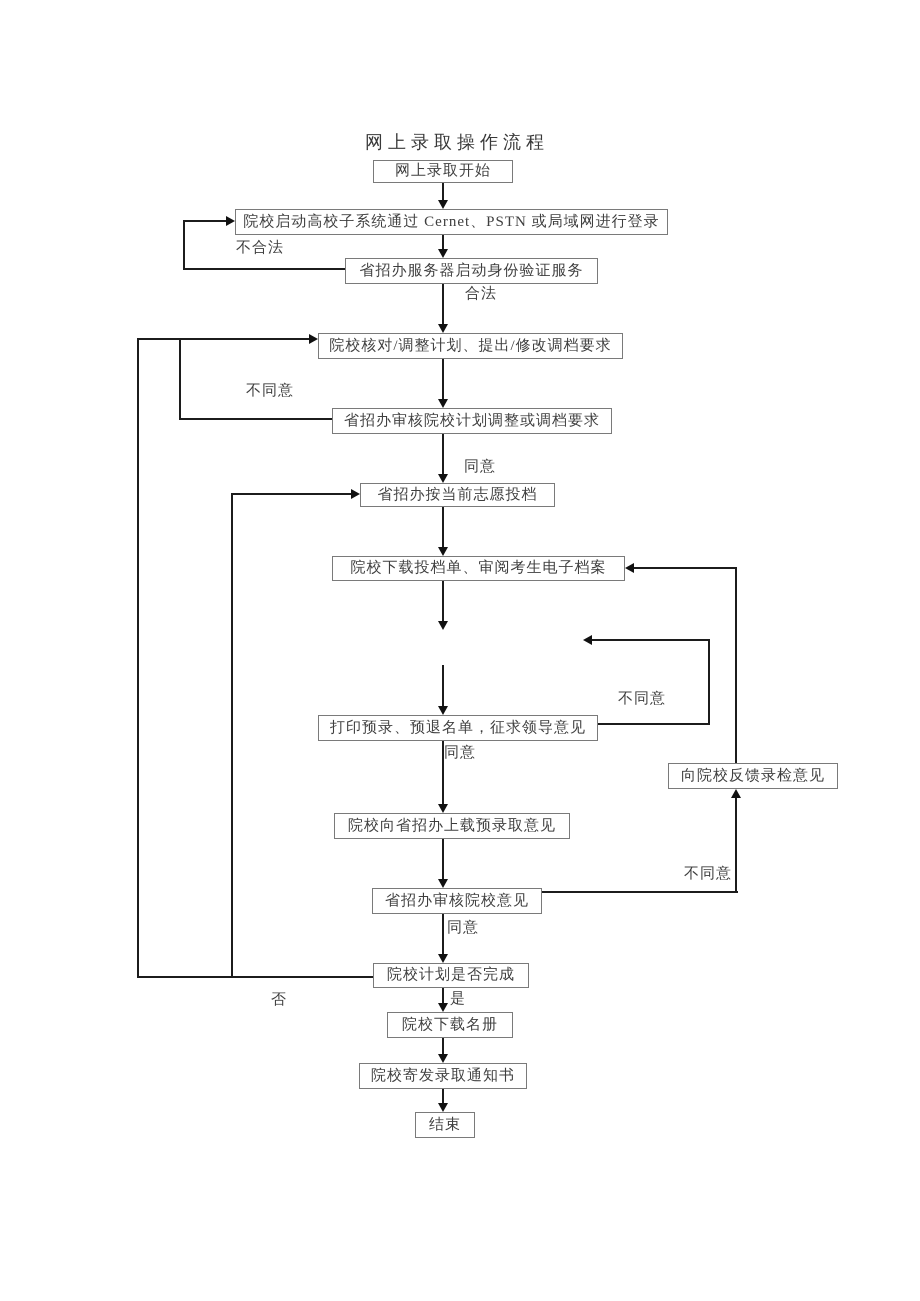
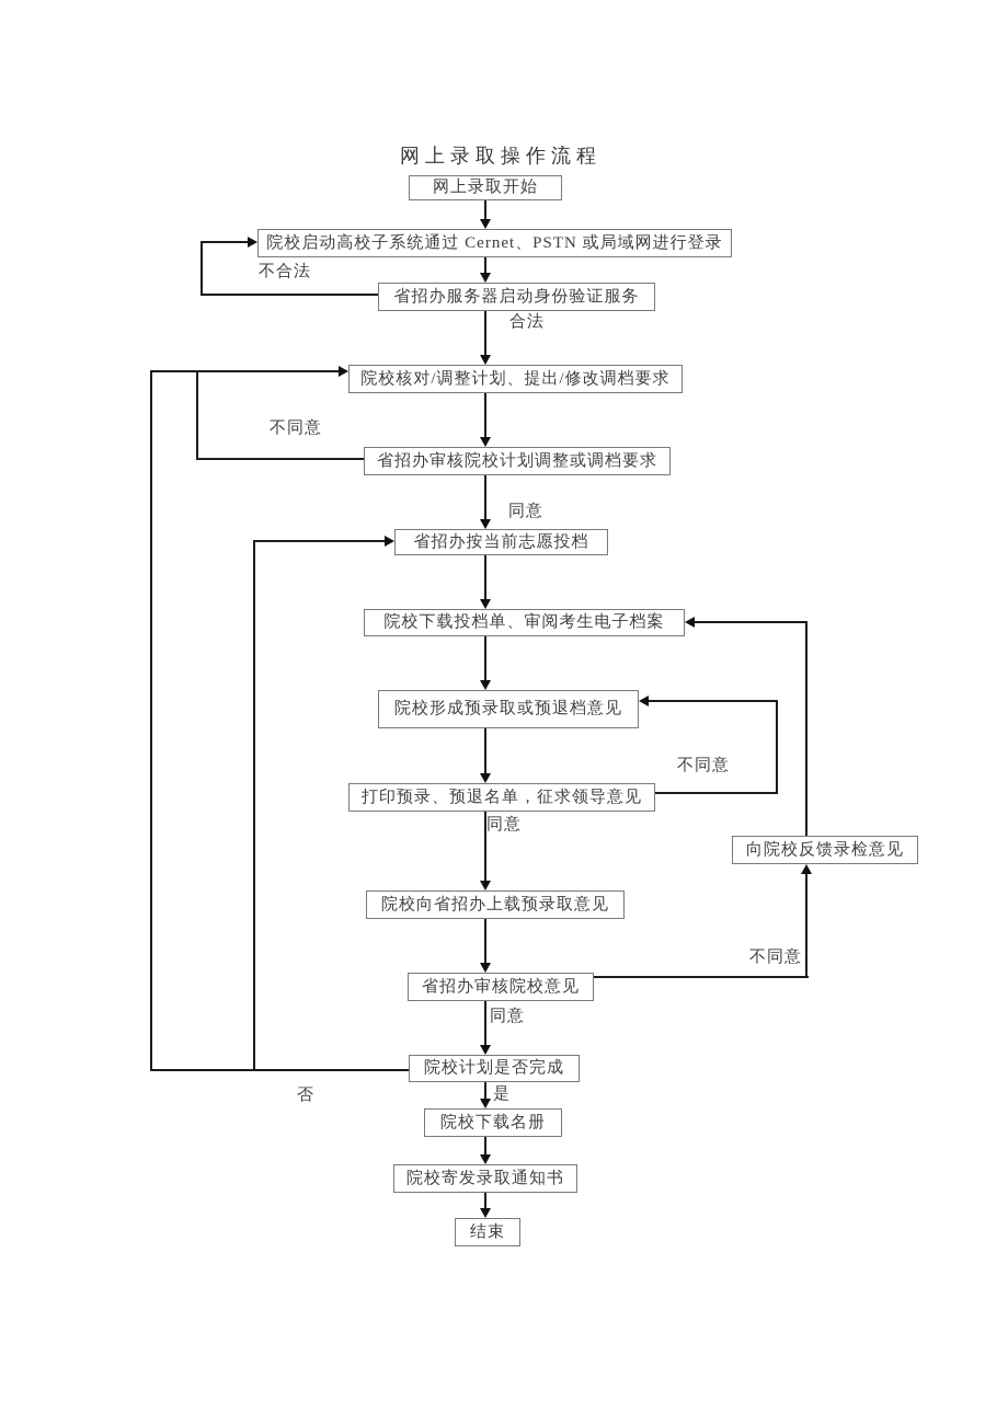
  网上录取操作流程
  网上录取开始
  院校启动高校子系统通过 Cernet、PSTN 或局域网进行登录
  省招办服务器启动身份验证服务
  院校核对/调整计划、提出/修改调档要求
  省招办审核院校计划调整或调档要求
  省招办按当前志愿投档
  院校下载投档单、审阅考生电子档案
+ 院校形成预录取或预退档意见
  打印预录、预退名单，征求领导意见
  院校向省招办上载预录取意见
  向院校反馈录检意见
  省招办审核院校意见
  院校计划是否完成
  院校下载名册
  院校寄发录取通知书
  结束
  不合法
  合法
  不同意
  同意
  不同意
  同意
  不同意
  同意
  否
  是
